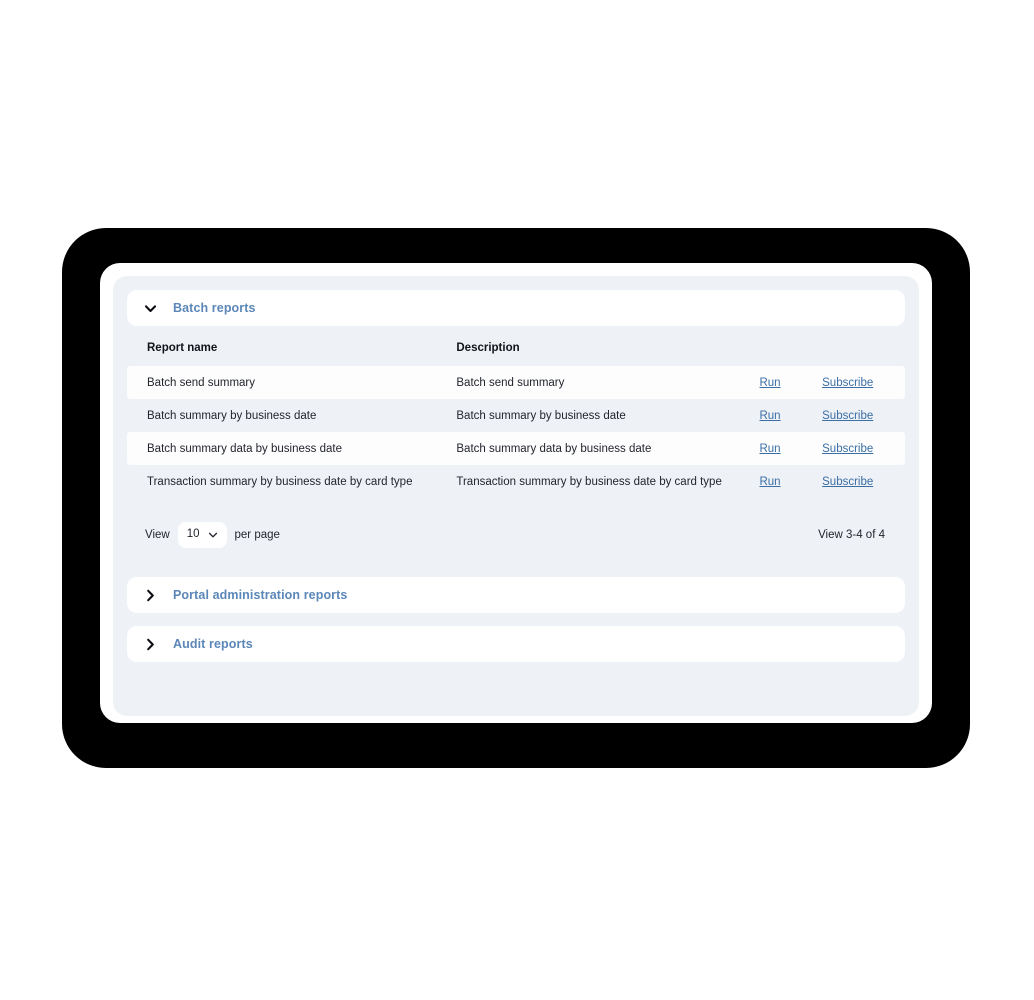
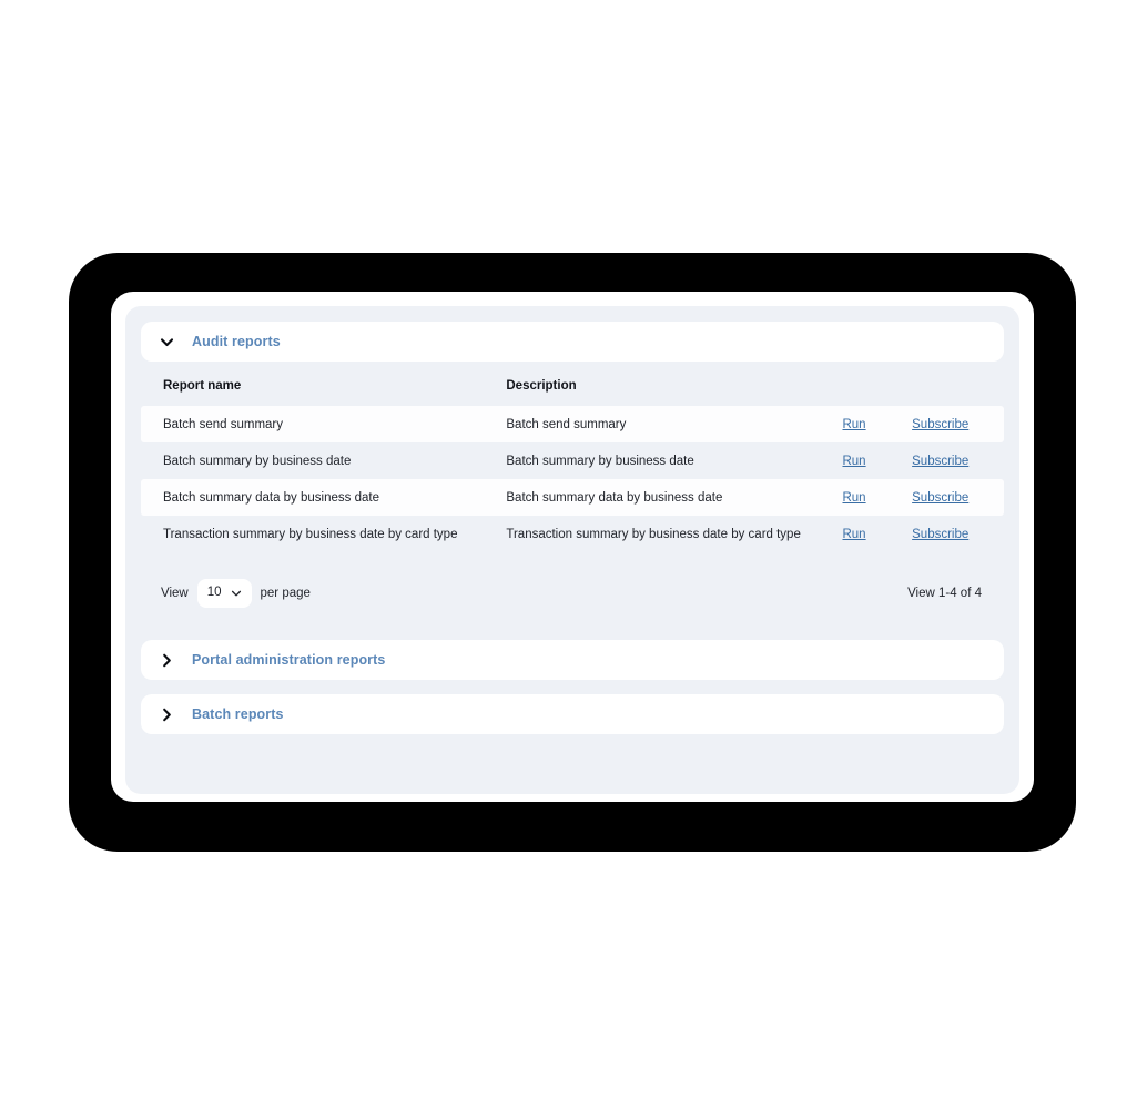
- Batch reports
+ Audit reports
  Report name	Description
  Batch send summary	Batch send summary	Run	Subscribe
  Batch summary by business date	Batch summary by business date	Run	Subscribe
  Batch summary data by business date	Batch summary data by business date	Run	Subscribe
  Transaction summary by business date by card type	Transaction summary by business date by card type	Run	Subscribe
  View
  10
  per page
- View 3-4 of 4
+ View 1-4 of 4
  Portal administration reports
- Audit reports
+ Batch reports
